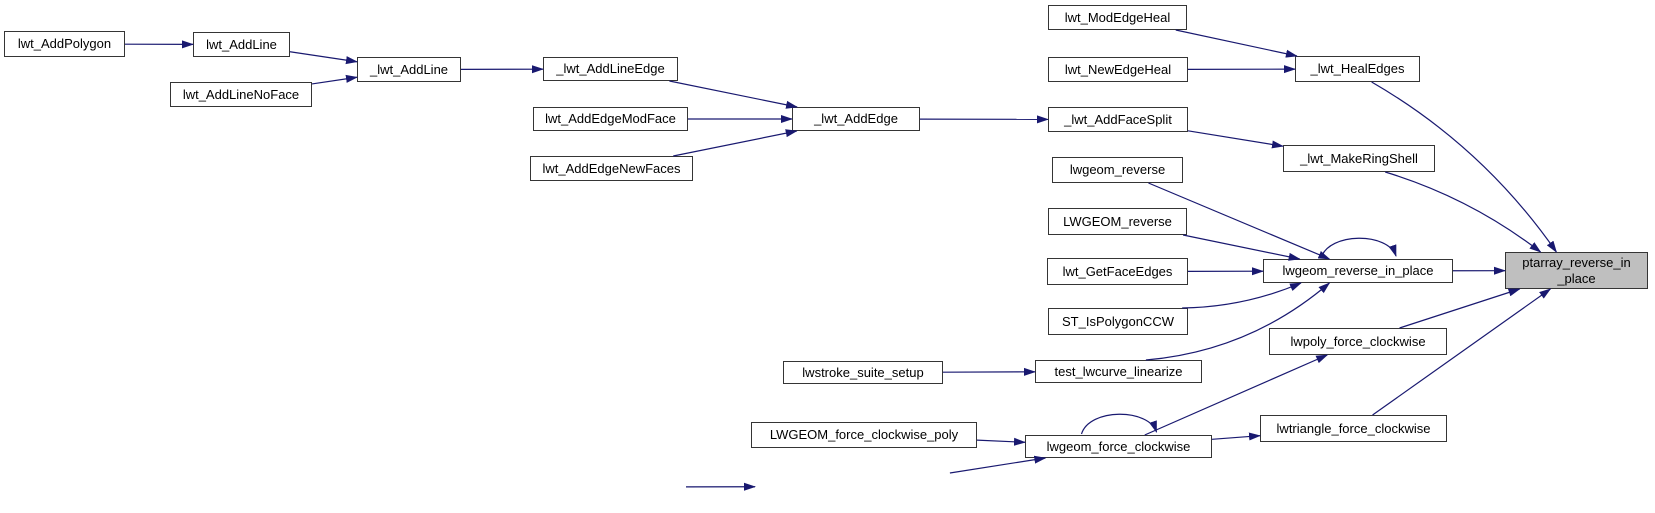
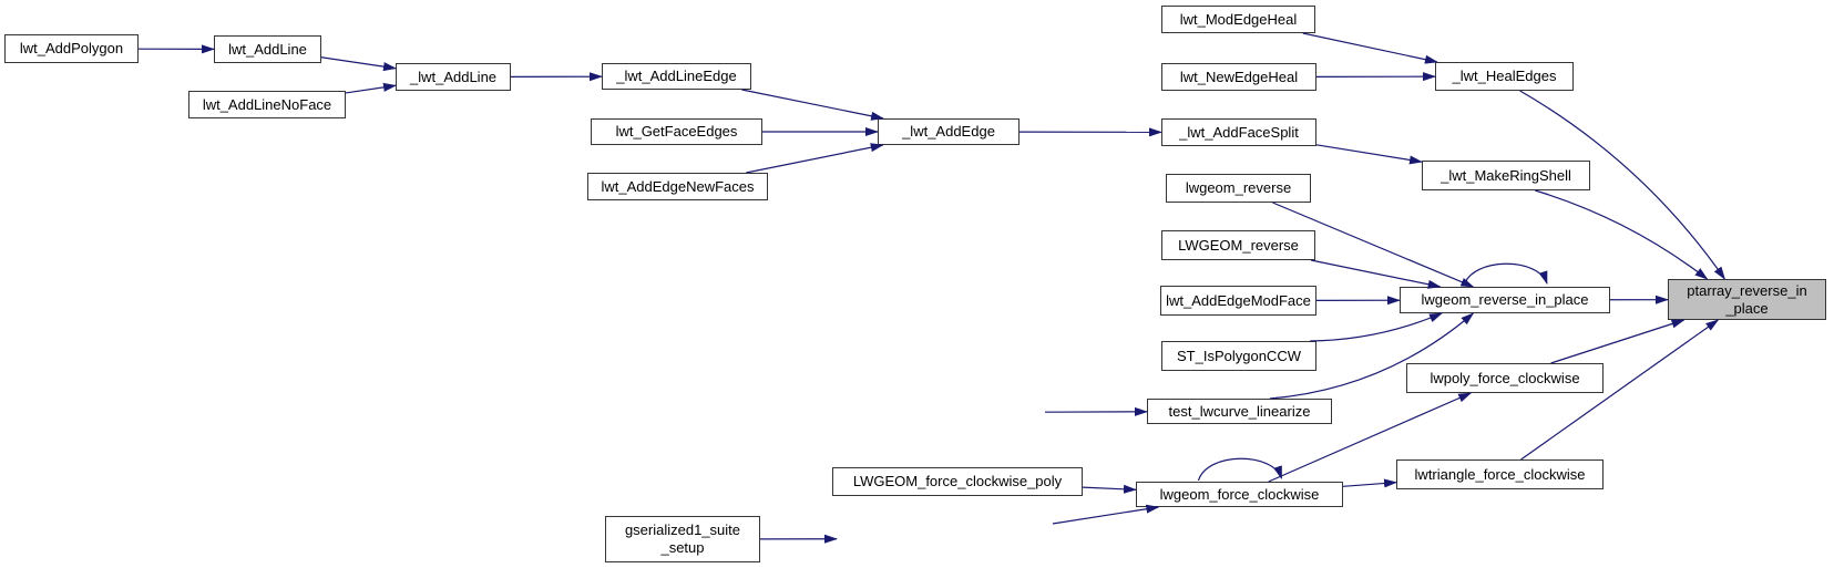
  lwt_AddPolygon
  lwt_AddLine
  _lwt_AddLine
  lwt_AddLineNoFace
  _lwt_AddLineEdge
- lwt_AddEdgeModFace
+ lwt_GetFaceEdges
  lwt_AddEdgeNewFaces
  _lwt_AddEdge
  lwt_ModEdgeHeal
  lwt_NewEdgeHeal
  _lwt_HealEdges
  _lwt_AddFaceSplit
  _lwt_MakeRingShell
  lwgeom_reverse
  LWGEOM_reverse
- lwt_GetFaceEdges
+ lwt_AddEdgeModFace
  ST_IsPolygonCCW
  lwgeom_reverse_in_place
  ptarray_reverse_in
  _place
  lwpoly_force_clockwise
  lwtriangle_force_clockwise
- lwstroke_suite_setup
  test_lwcurve_linearize
  LWGEOM_force_clockwise_poly
  lwgeom_force_clockwise
+ gserialized1_suite
+ _setup
